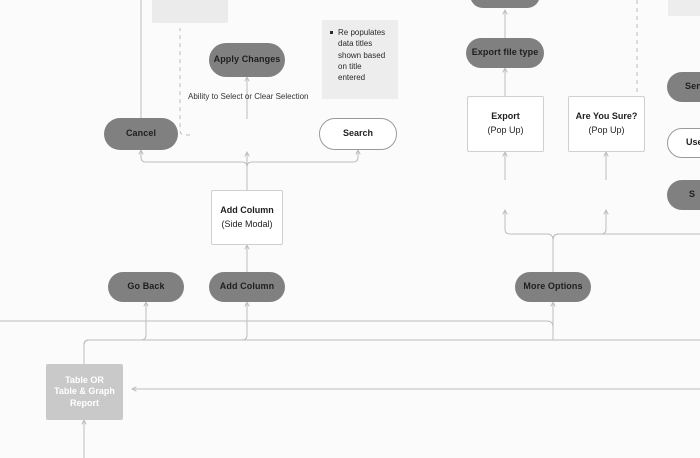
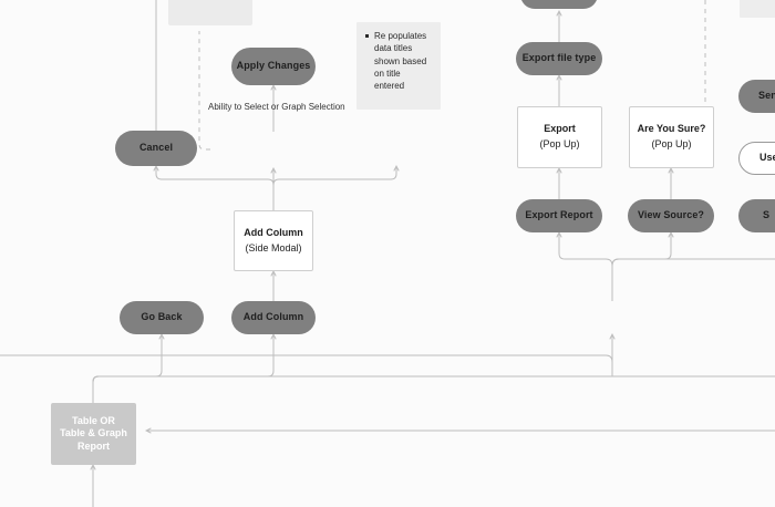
  Apply Changes
  Re populates data titles shown based on title entered
- Ability to Select or Clear Selection
+ Ability to Select or Graph Selection
  Cancel
- Search
  Export file type
  Export
  (Pop Up)
  Are You Sure?
  (Pop Up)
  Sen
+ Export Report
+ View Source?
  S
  Add Column
  (Side Modal)
  Go Back
  Add Column
- More Options
  Table OR
  Table & Graph
  Report
